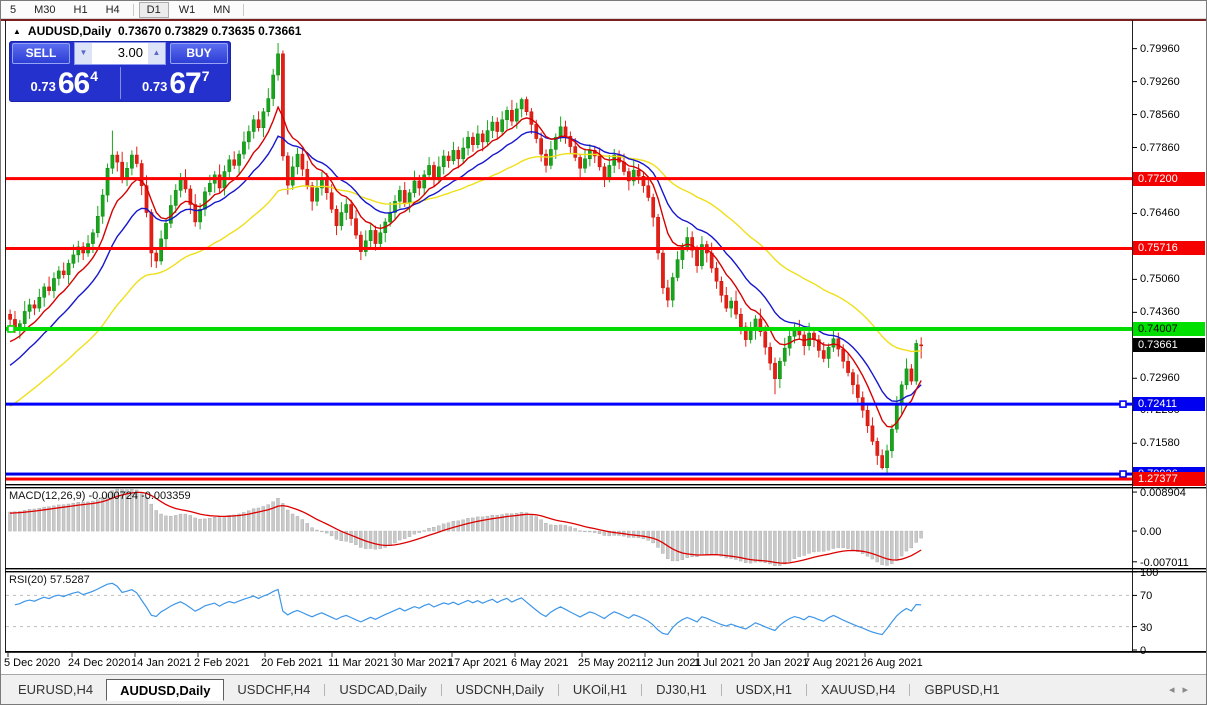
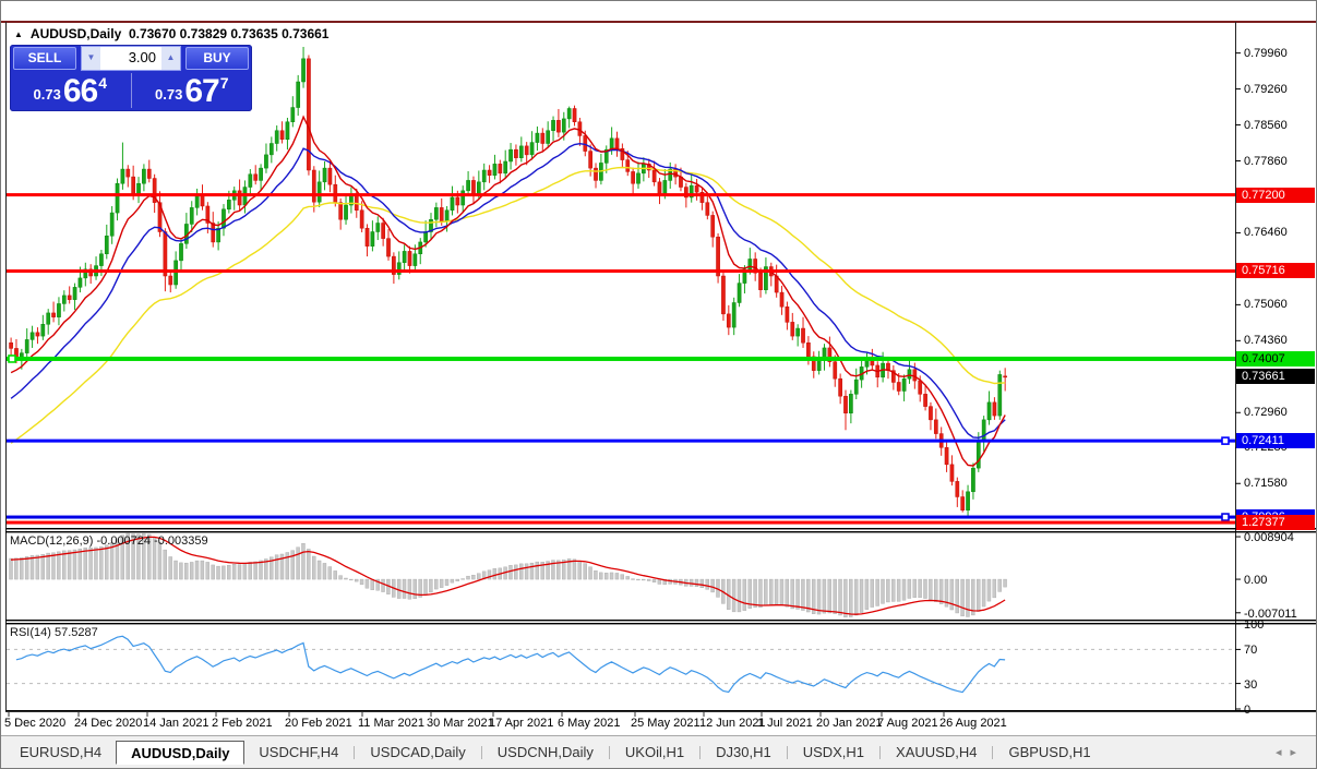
- 5
- M30
- H1
- H4
- D1
- W1
- MN
  ▲ AUDUSD,Daily 0.73670 0.73829 0.73635 0.73661
  SELL
  ▼
  3.00
  ▲
  BUY
  0.73
  66
  4
  0.73
  67
  7
  MACD(12,26,9) -0.000724 -0.003359
- RSI(20) 57.5287
+ RSI(14) 57.5287
  0.79960
  0.79260
  0.78560
  0.77860
  0.76460
  0.75060
  0.74360
  0.72960
  0.71580
  0.008904
  0.00
  -0.007011
  100
  70
  30
  0
  1.27377
  0.77200
  0.75716
  0.74007
  0.72411
  0.73661
  5 Dec 2020
  24 Dec 2020
  14 Jan 2021
  2 Feb 2021
  20 Feb 2021
  11 Mar 2021
  30 Mar 2021
  17 Apr 2021
  6 May 2021
  25 May 2021
  12 Jun 2021
  1 Jul 2021
  20 Jan 2021
  7 Aug 2021
  26 Aug 2021
  EURUSD,H4
  AUDUSD,Daily
  USDCHF,H4
  USDCAD,Daily
  USDCNH,Daily
  UKOil,H1
  DJ30,H1
  USDX,H1
  XAUUSD,H4
  GBPUSD,H1
  ◂▸
